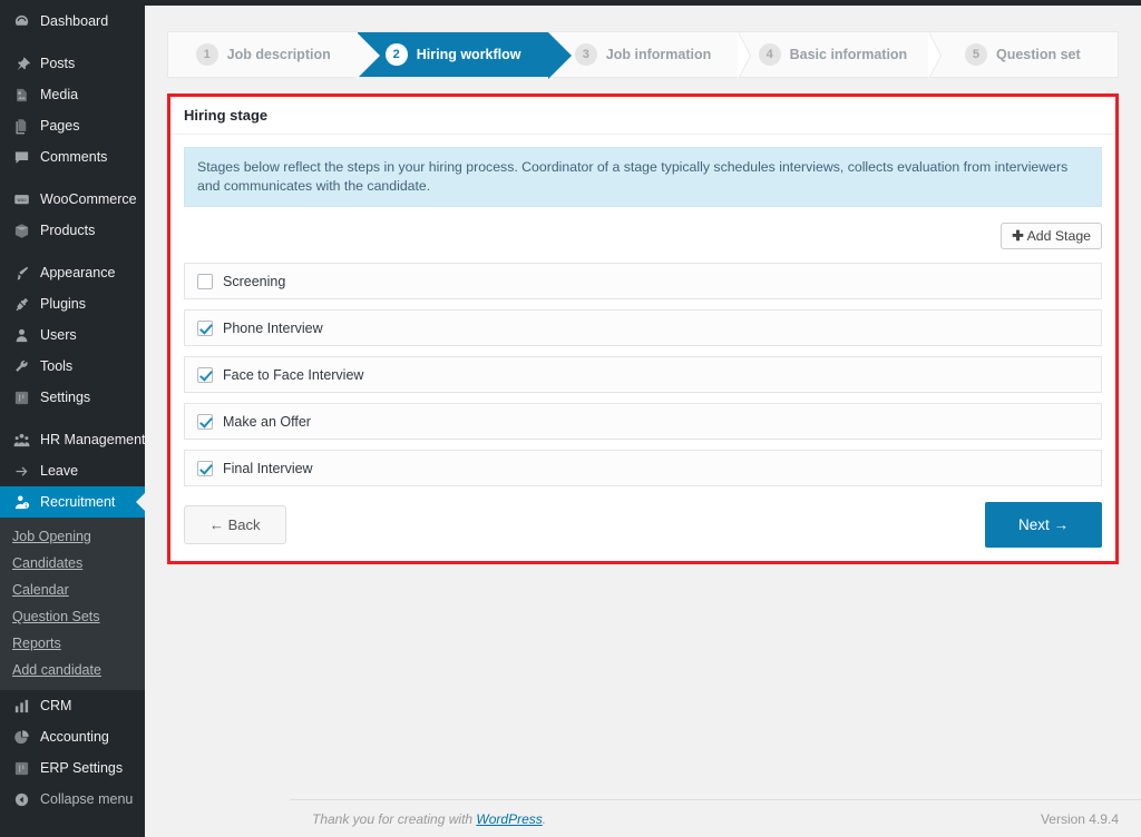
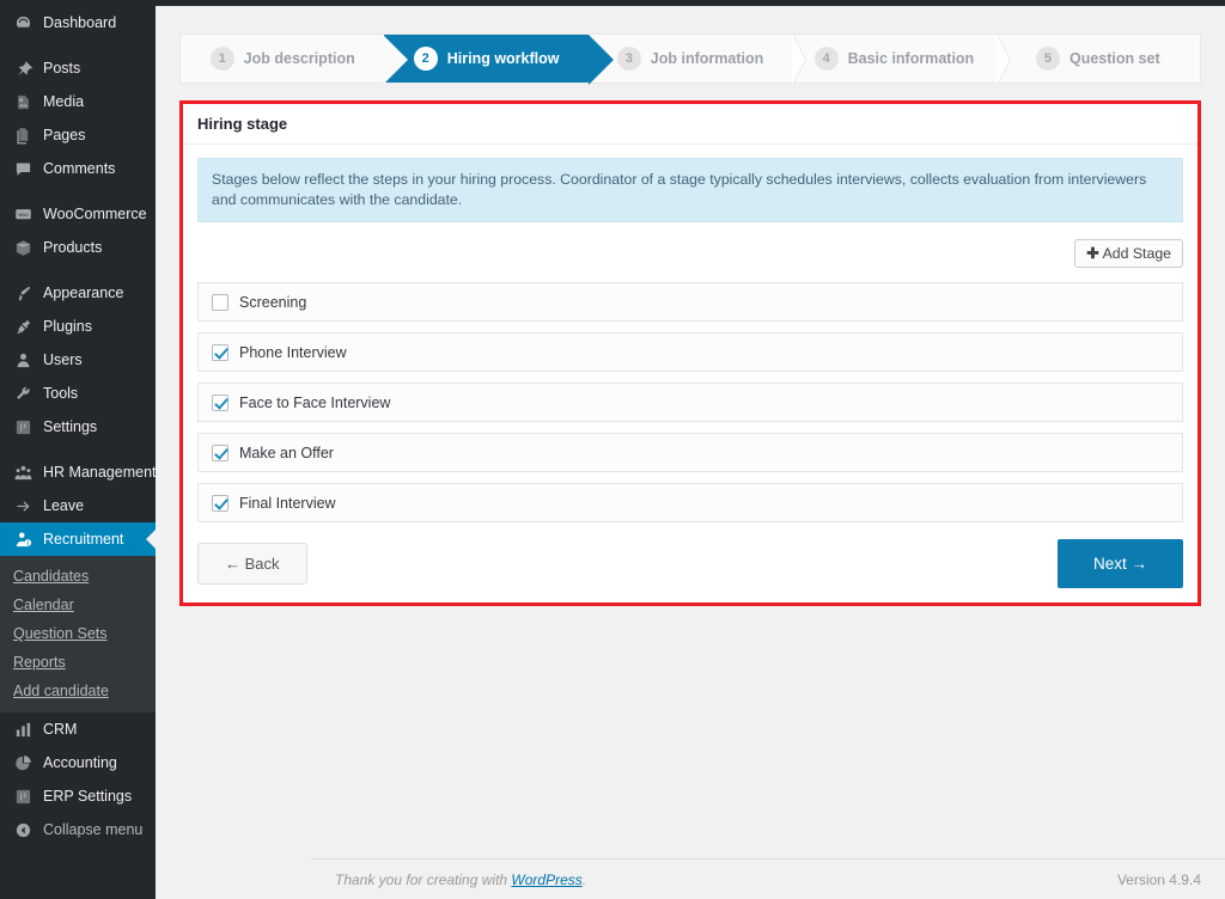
  Dashboard
  Posts
  Media
  Pages
  Comments
  WooCommerce
  Products
  Appearance
  Plugins
  Users
  Tools
  Settings
  HR Management
  Leave
  Recruitment
- Job Opening
  Candidates
  Calendar
  Question Sets
  Reports
  Add candidate
  CRM
  Accounting
  ERP Settings
  Collapse menu
  1
  Job description
  2
  Hiring workflow
  3
  Job information
  4
  Basic information
  5
  Question set
  Hiring stage
  Stages below reflect the steps in your hiring process. Coordinator of a stage typically schedules interviews, collects evaluation from interviewers and communicates with the candidate.
  ✚ Add Stage
  Screening
  Phone Interview
  Face to Face Interview
  Make an Offer
  Final Interview
  ← Back
  Next →
  Thank you for creating with WordPress.
  Version 4.9.4
